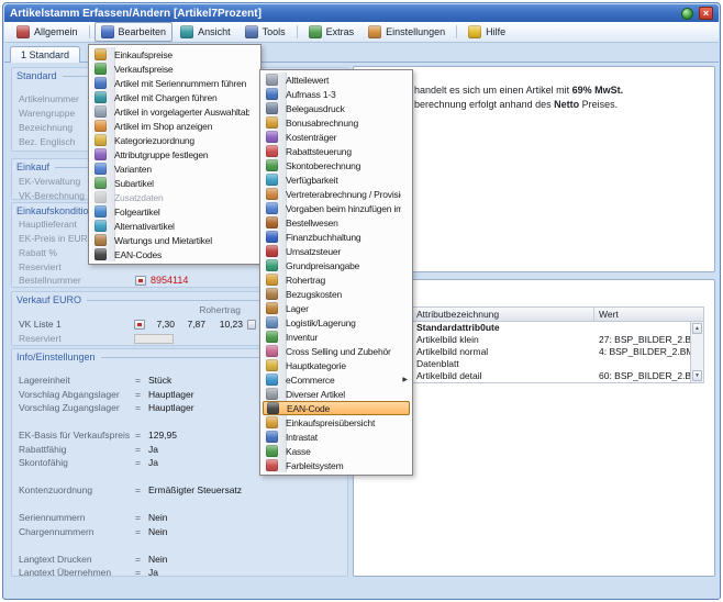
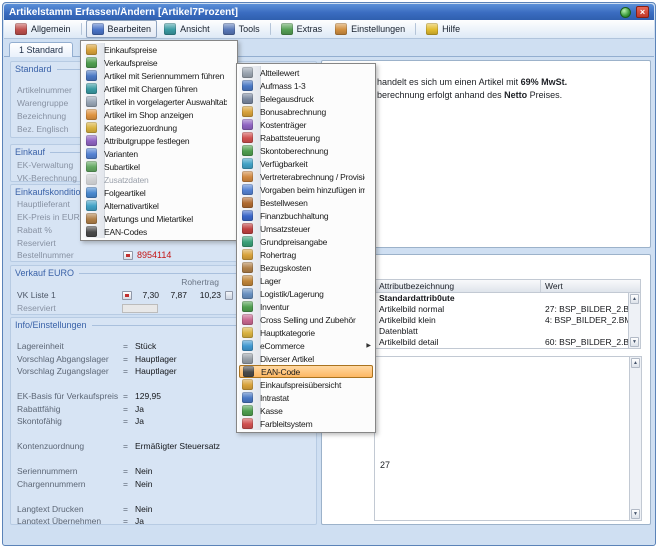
  Artikelstamm Erfassen/Ändern [Artikel7Prozent]
  Allgemein
  Bearbeiten
  Ansicht
  Tools
  Extras
  Einstellungen
  Hilfe
  1 Standard
  Standard
  Artikelnummer
  Warengruppe
  Bezeichnung
  Bez. Englisch
  Einkauf
  EK-Verwaltung
  VK-Berechnung
  Einkaufskonditio
  Hauptlieferant
  EK-Preis in EUR
  Rabatt %
  Reserviert
  Bestellnummer
  8954114
  Verkauf EURO
  Rohertrag
  VK Liste 1
  7,30
  7,87
  10,23
  Reserviert
  Info/Einstellungen
  Lagereinheit
  =
  Stück
  Vorschlag Abgangslager
  =
  Hauptlager
  Vorschlag Zugangslager
  =
  Hauptlager
  EK-Basis für Verkaufspreis
  =
  129,95
  Rabattfähig
  =
  Ja
  Skontofähig
  =
  Ja
  Kontenzuordnung
  =
  Ermäßigter Steuersatz
  Seriennummern
  =
  Nein
  Chargennummern
  =
  Nein
  Langtext Drucken
  =
  Nein
  Langtext Übernehmen
  =
  Ja
  handelt es sich um einen Artikel mit 69% MwSt.
  berechnung erfolgt anhand des Netto Preises.
  Attributbezeichnung
  Wert
  Standardattrib0ute
- Artikelbild klein
+ Artikelbild normal
  27: BSP_BILDER_2.B
- Artikelbild normal
+ Artikelbild klein
  4: BSP_BILDER_2.B
  Datenblatt
  Artikelbild detail
  60: BSP_BILDER_2.B
+ 27
  Einkaufspreise
  Verkaufspreise
  Artikel mit Seriennummern führen
  Artikel mit Chargen führen
  Artikel in vorgelagerter Auswahltab
  Artikel im Shop anzeigen
  Kategoriezuordnung
  Attributgruppe festlegen
  Varianten
  Subartikel
  Zusatzdaten
  Folgeartikel
  Alternativartikel
  Wartungs und Mietartikel
  EAN-Codes
  Altteilewert
  Aufmass 1-3
  Belegausdruck
  Bonusabrechnung
  Kostenträger
  Rabattsteuerung
  Skontoberechnung
  Verfügbarkeit
  Vertreterabrechnung / Provisi
  Vorgaben beim hinzufügen im
  Bestellwesen
  Finanzbuchhaltung
  Umsatzsteuer
  Grundpreisangabe
  Rohertrag
  Bezugskosten
  Lager
  Logistik/Lagerung
  Inventur
  Cross Selling und Zubehör
  Hauptkategorie
  eCommerce
  Diverser Artikel
  EAN-Code
  Einkaufspreisübersicht
  Intrastat
  Kasse
  Farbleitsystem
